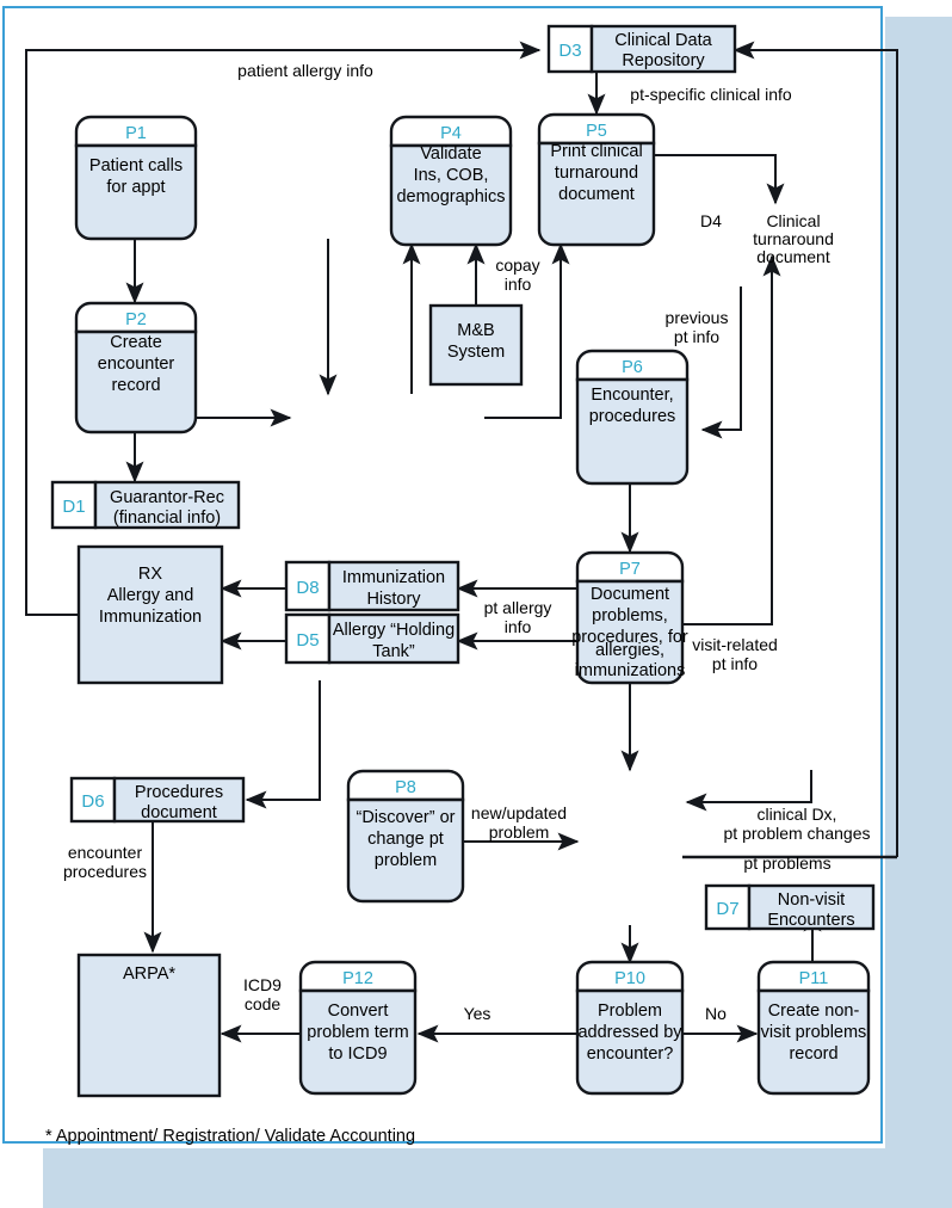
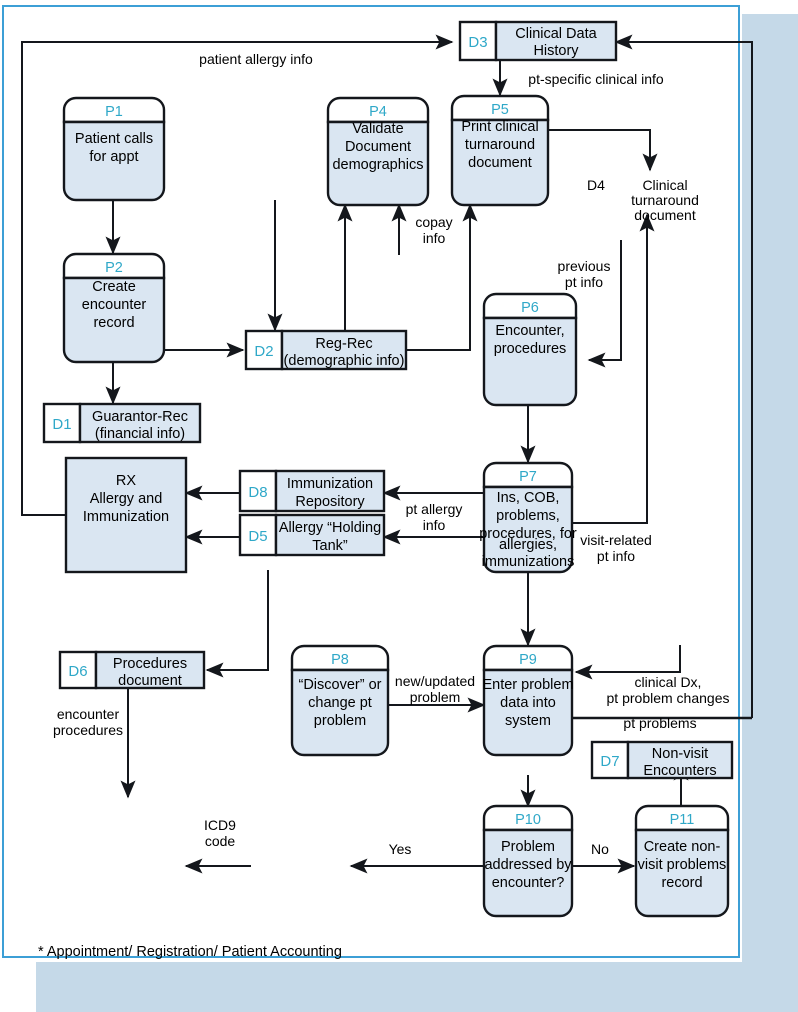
  D3
  Clinical Data
- Repository
+ History
  P1
  Patient calls
  for appt
  P4
  Validate
- Ins, COB,
+ Document
  demographics
  P5
  Print clinical
  turnaround
  document
  P2
  Create
  encounter
  record
- M&B
- System
  P6
  Encounter,
  procedures
+ D2
+ Reg-Rec
+ (demographic info)
  D1
  Guarantor-Rec
  (financial info)
  RX
  Allergy and
  Immunization
  D8
  Immunization
- History
+ Repository
  D5
  Allergy “Holding
  Tank”
  P7
- Document
+ Ins, COB,
  problems,
  procedures, for
  allergies,
  immunizations
  D6
  Procedures
  document
  P8
  “Discover” or
  change pt
  problem
+ P9
+ Enter problem
+ data into
+ system
  D7
  Non-visit
  Encounters
- ARPA*
- P12
- Convert
- problem term
- to ICD9
  P10
  Problem
  addressed by
  encounter?
  P11
  Create non-
  visit problems
  record
  D4
  Clinical
  turnaround
  document
  patient allergy info
  pt-specific clinical info
  copay
  info
  previous
  pt info
  pt allergy
  info
  visit-related
  pt info
  new/updated
  problem
  clinical Dx,
  pt problem changes
  pt problems
  encounter
  procedures
  ICD9
  code
  Yes
  No
- * Appointment/ Registration/ Validate Accounting
+ * Appointment/ Registration/ Patient Accounting
